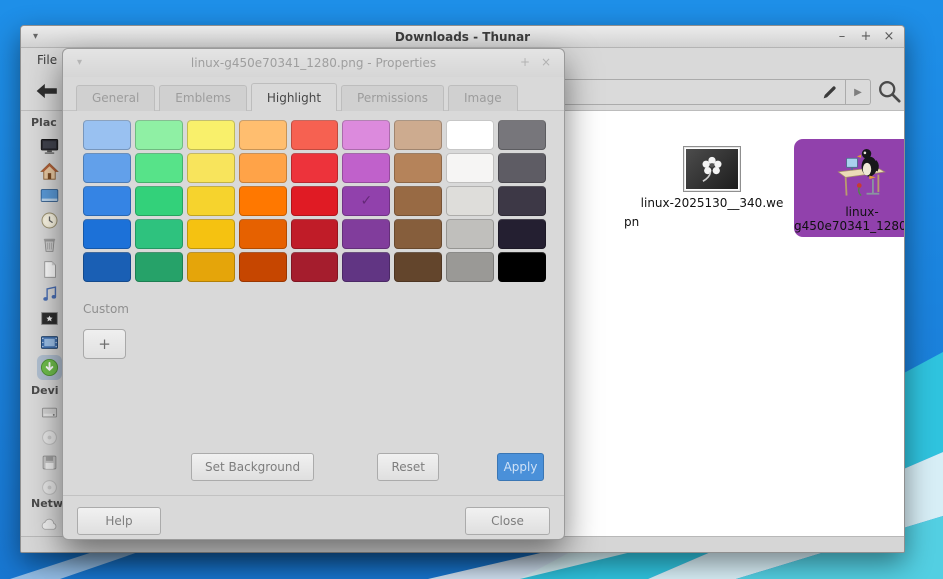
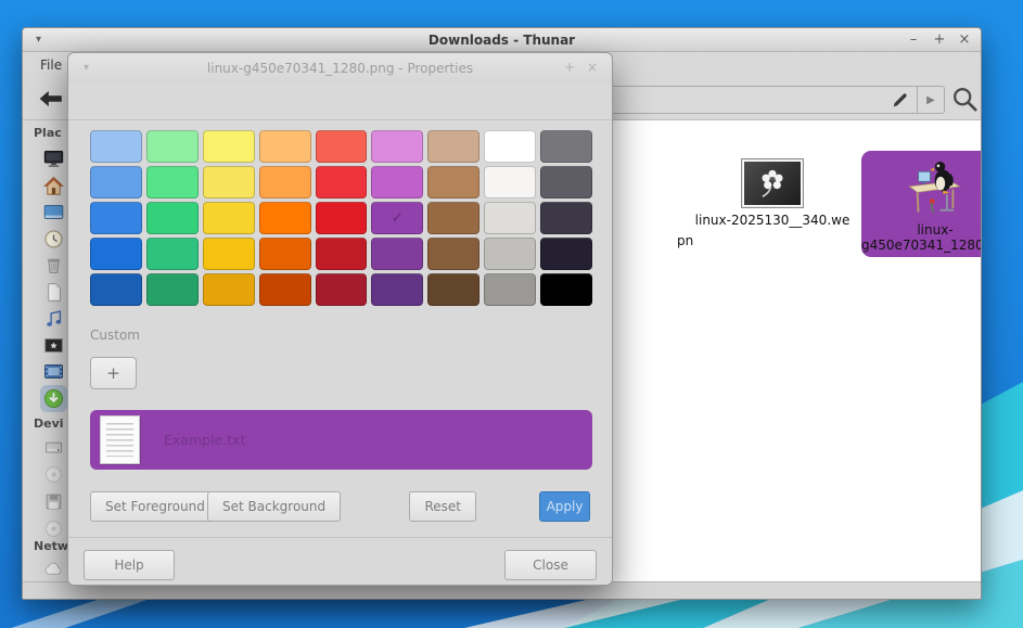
  ▾
  Downloads - Thunar
  –
  +
  ×
  File
  ▶
  Plac
  Devi
  Netw
  pn
  linux-2025130__340.we
  linux-
  g450e70341_1280
  ▾
  linux-g450e70341_1280.png - Properties
  +
  ×
- General
- Emblems
- Highlight
- Permissions
- Image
  ✓
  Custom
  +
+ Example.txt
+ Set Foreground
  Set Background
  Reset
  Apply
  Help
  Close
